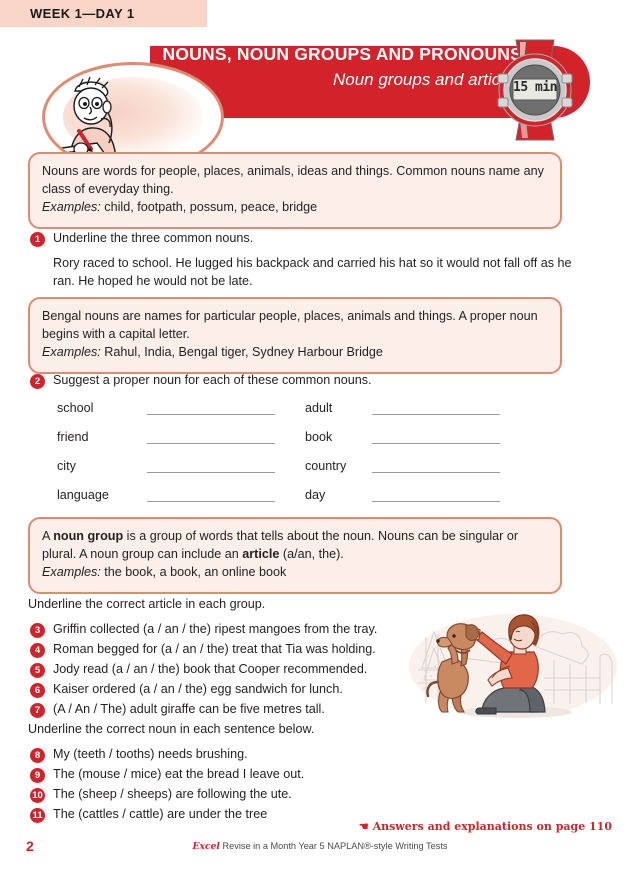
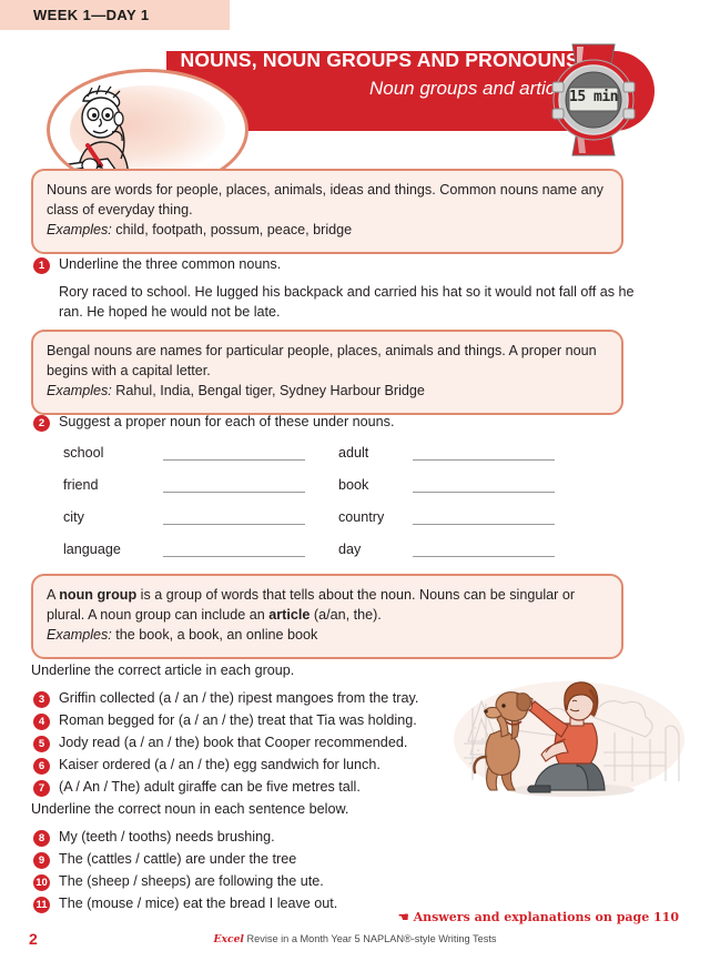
  WEEK 1—DAY 1
  NOUNS, NOUN GROUPS AND PRONOUNS
  Noun groups and artic
  15 min
  Nouns are words for people, places, animals, ideas and things. Common nouns name any class of everyday thing.
  Examples: child, footpath, possum, peace, bridge
  1
  Underline the three common nouns.
  Rory raced to school. He lugged his backpack and carried his hat so it would not fall off as he ran. He hoped he would not be late.
  Bengal nouns are names for particular people, places, animals and things. A proper noun begins with a capital letter.
  Examples: Rahul, India, Bengal tiger, Sydney Harbour Bridge
  2
- Suggest a proper noun for each of these common nouns.
+ Suggest a proper noun for each of these under nouns.
  school
  friend
  city
  language
  adult
  book
  country
  day
  A noun group is a group of words that tells about the noun. Nouns can be singular or plural. A noun group can include an article (a/an, the).
  Examples: the book, a book, an online book
  Underline the correct article in each group.
  3
  Griffin collected (a / an / the) ripest mangoes from the tray.
  4
  Roman begged for (a / an / the) treat that Tia was holding.
  5
  Jody read (a / an / the) book that Cooper recommended.
  6
  Kaiser ordered (a / an / the) egg sandwich for lunch.
  7
  (A / An / The) adult giraffe can be five metres tall.
  Underline the correct noun in each sentence below.
  8
  My (teeth / tooths) needs brushing.
  9
- The (mouse / mice) eat the bread I leave out.
+ The (cattles / cattle) are under the tree
  10
  The (sheep / sheeps) are following the ute.
  11
- The (cattles / cattle) are under the tree
+ The (mouse / mice) eat the bread I leave out.
  ☚ Answers and explanations on page 110
  2
  Excel Revise in a Month Year 5 NAPLAN®-style Writing Tests
